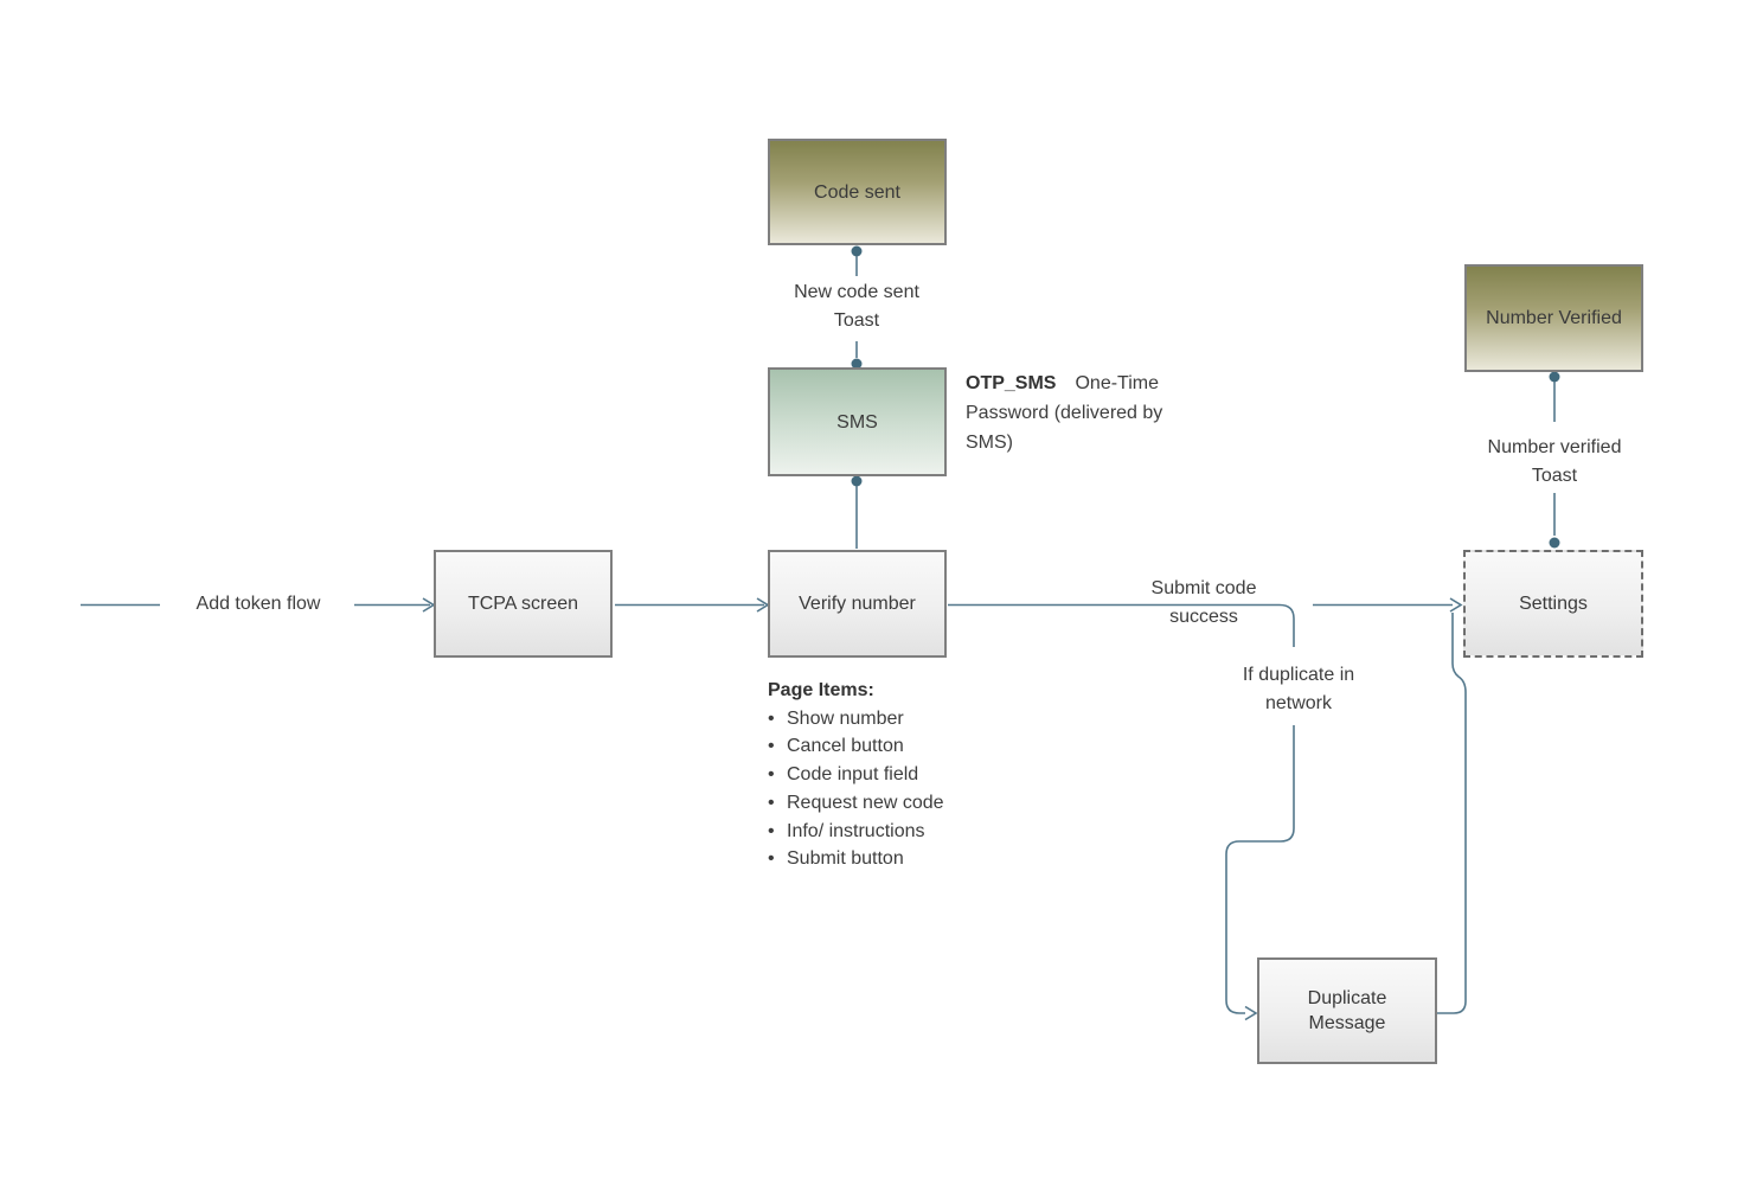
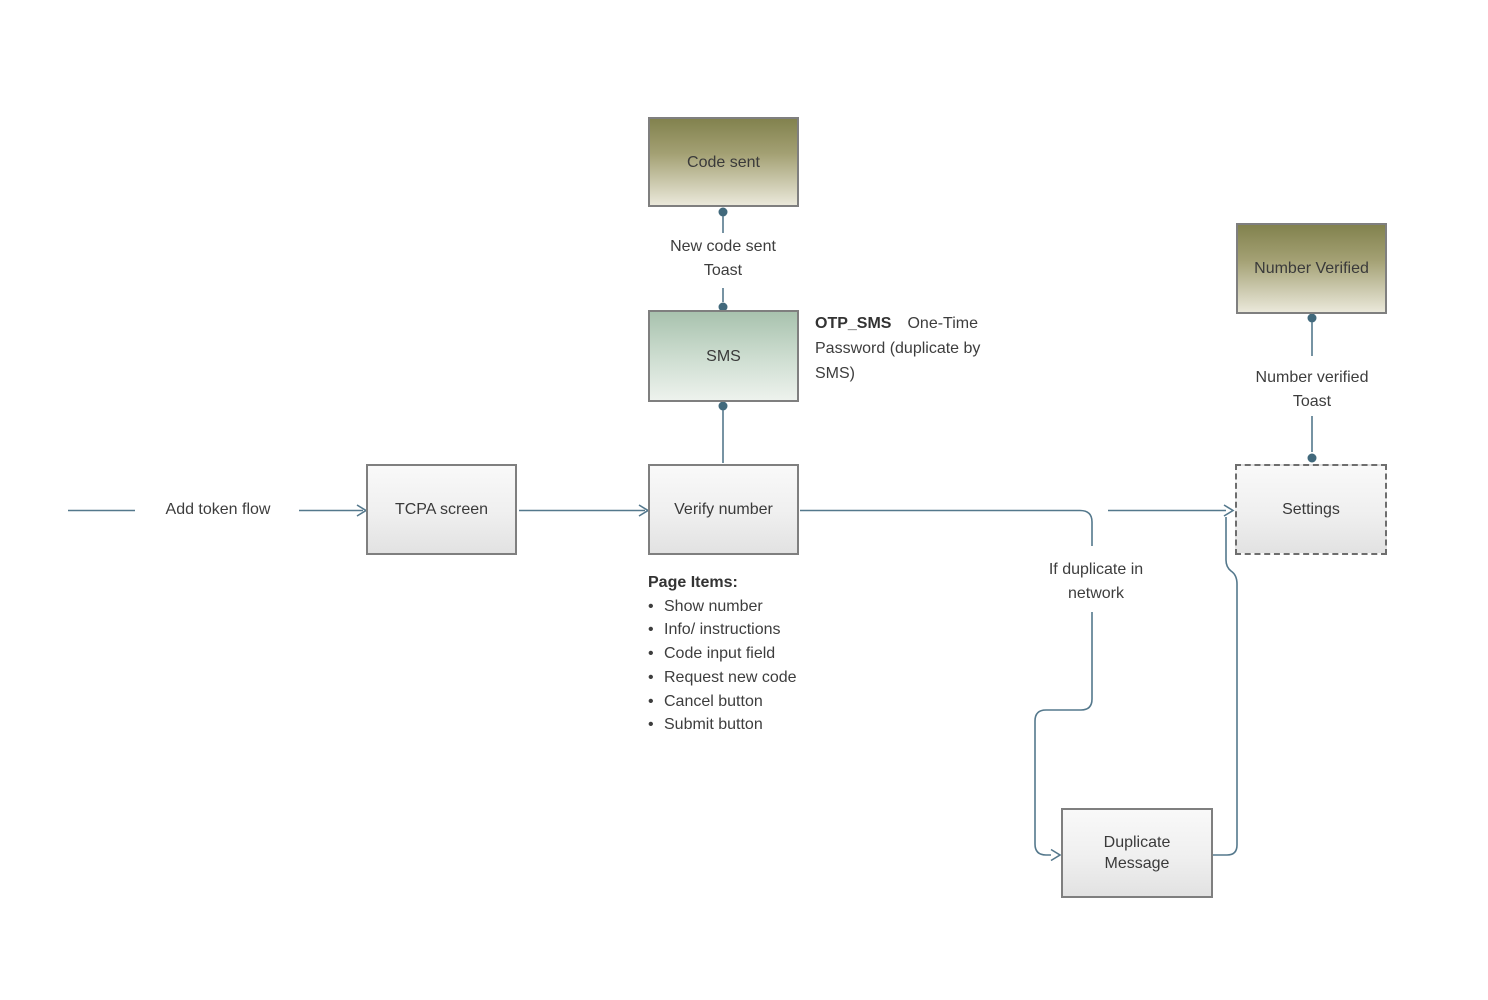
  Code sent
  SMS
  TCPA screen
  Verify number
  Settings
  Duplicate Message
  Number Verified
  Add token flow
  New code sent Toast
- Submit code success
  If duplicate in network
  Number verified Toast
- OTP_SMS One-Time Password (delivered by SMS)
+ OTP_SMS One-Time Password (duplicate by SMS)
  Page Items:
  • Show number
- • Cancel button
+ • Info/ instructions
  • Code input field
  • Request new code
- • Info/ instructions
+ • Cancel button
  • Submit button
